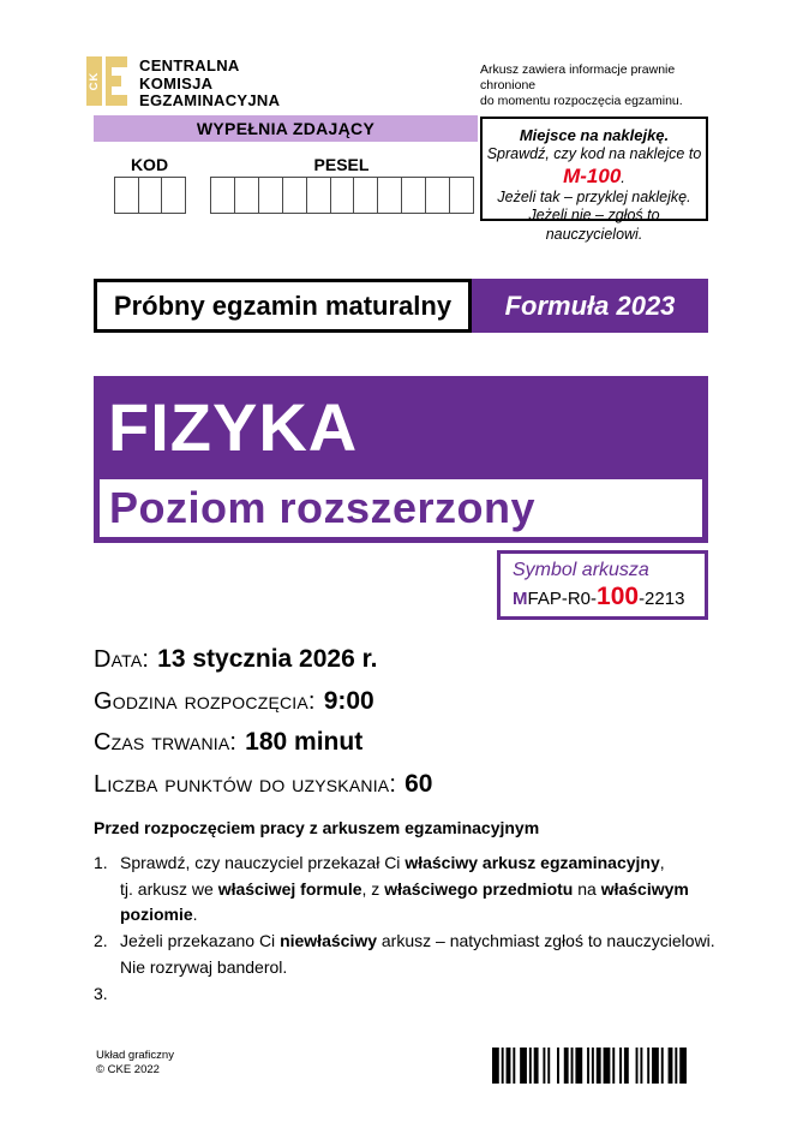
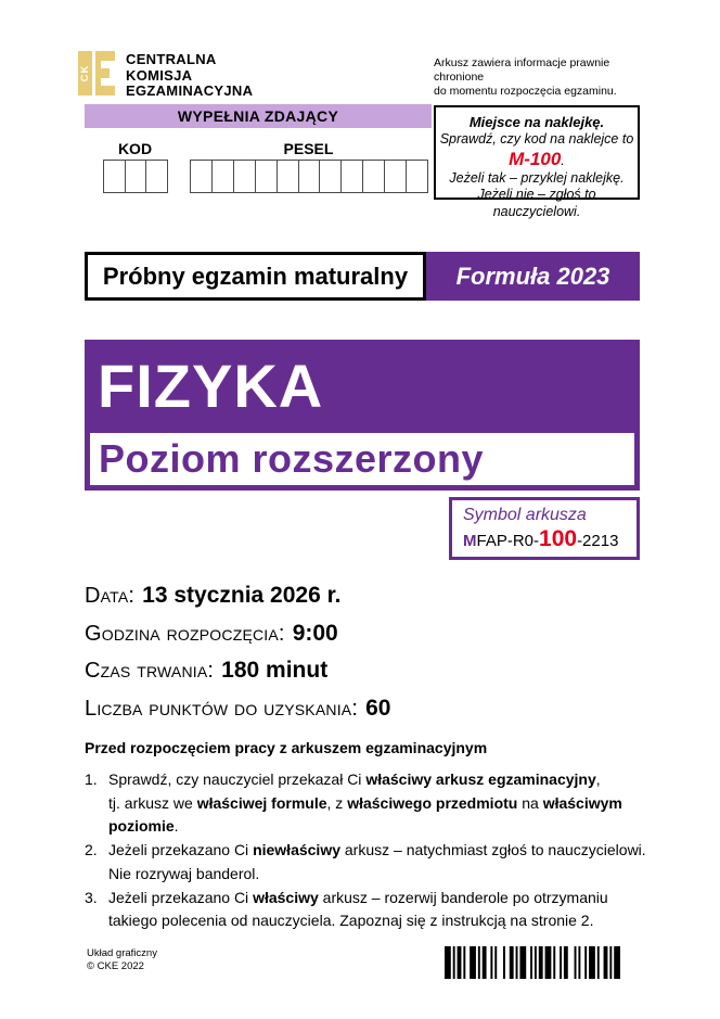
  CENTRALNA
  KOMISJA
  EGZAMINACYJNA
  Arkusz zawiera informacje prawnie chronione
  do momentu rozpoczęcia egzaminu.
  WYPEŁNIA ZDAJĄCY
  KOD
  PESEL
  Miejsce na naklejkę.
  Sprawdź, czy kod na naklejce to
  M-100.
  Jeżeli tak – przyklej naklejkę.
  Jeżeli nie – zgłoś to nauczycielowi.
  Próbny egzamin maturalny
  Formuła 2023
  FIZYKA
  Poziom rozszerzony
  Symbol arkusza
  MFAP-R0-100-2213
  Data: 13 stycznia 2026 r.
  Godzina rozpoczęcia: 9:00
  Czas trwania: 180 minut
  Liczba punktów do uzyskania: 60
  Przed rozpoczęciem pracy z arkuszem egzaminacyjnym
  1.
  Sprawdź, czy nauczyciel przekazał Ci właściwy arkusz egzaminacyjny,
  tj. arkusz we właściwej formule, z właściwego przedmiotu na właściwym
  poziomie.
  2.
  Jeżeli przekazano Ci niewłaściwy arkusz – natychmiast zgłoś to nauczycielowi.
  Nie rozrywaj banderol.
  3.
+ Jeżeli przekazano Ci właściwy arkusz – rozerwij banderole po otrzymaniu
+ takiego polecenia od nauczyciela. Zapoznaj się z instrukcją na stronie 2.
  Układ graficzny
  © CKE 2022
